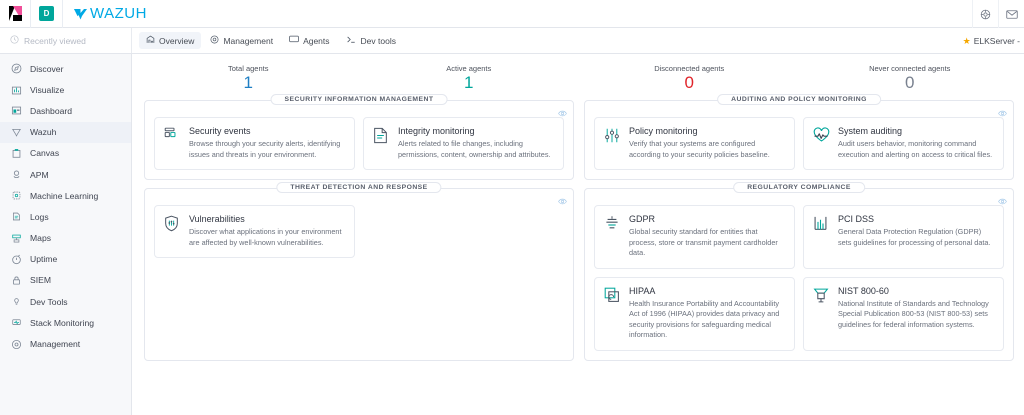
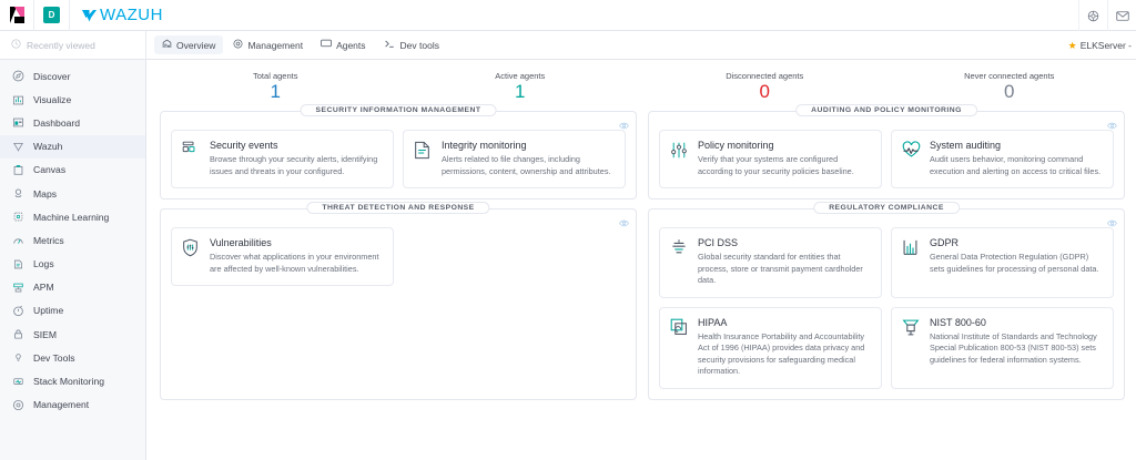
  D
  WAZUH
  Recently viewed
  Overview
  Management
  Agents
  Dev tools
  ★
  ELKServer -
  Discover
  Visualize
  Dashboard
  Wazuh
  Canvas
- APM
+ Maps
  Machine Learning
+ Metrics
  Logs
- Maps
+ APM
  Uptime
  SIEM
  Dev Tools
  Stack Monitoring
  Management
  Total agents
  1
  Active agents
  1
  Disconnected agents
  0
  Never connected agents
  0
  Security events
- Browse through your security alerts, identifying issues and threats in your environment.
+ Browse through your security alerts, identifying issues and threats in your configured.
  Integrity monitoring
  Alerts related to file changes, including permissions, content, ownership and attributes.
  Vulnerabilities
  Discover what applications in your environment are affected by well-known vulnerabilities.
  Policy monitoring
  Verify that your systems are configured according to your security policies baseline.
  System auditing
  Audit users behavior, monitoring command execution and alerting on access to critical files.
- GDPR
+ PCI DSS
  Global security standard for entities that process, store or transmit payment cardholder data.
- PCI DSS
+ GDPR
  General Data Protection Regulation (GDPR) sets guidelines for processing of personal data.
  HIPAA
  Health Insurance Portability and Accountability Act of 1996 (HIPAA) provides data privacy and security provisions for safeguarding medical information.
  NIST 800-60
  National Institute of Standards and Technology Special Publication 800-53 (NIST 800-53) sets guidelines for federal information systems.
